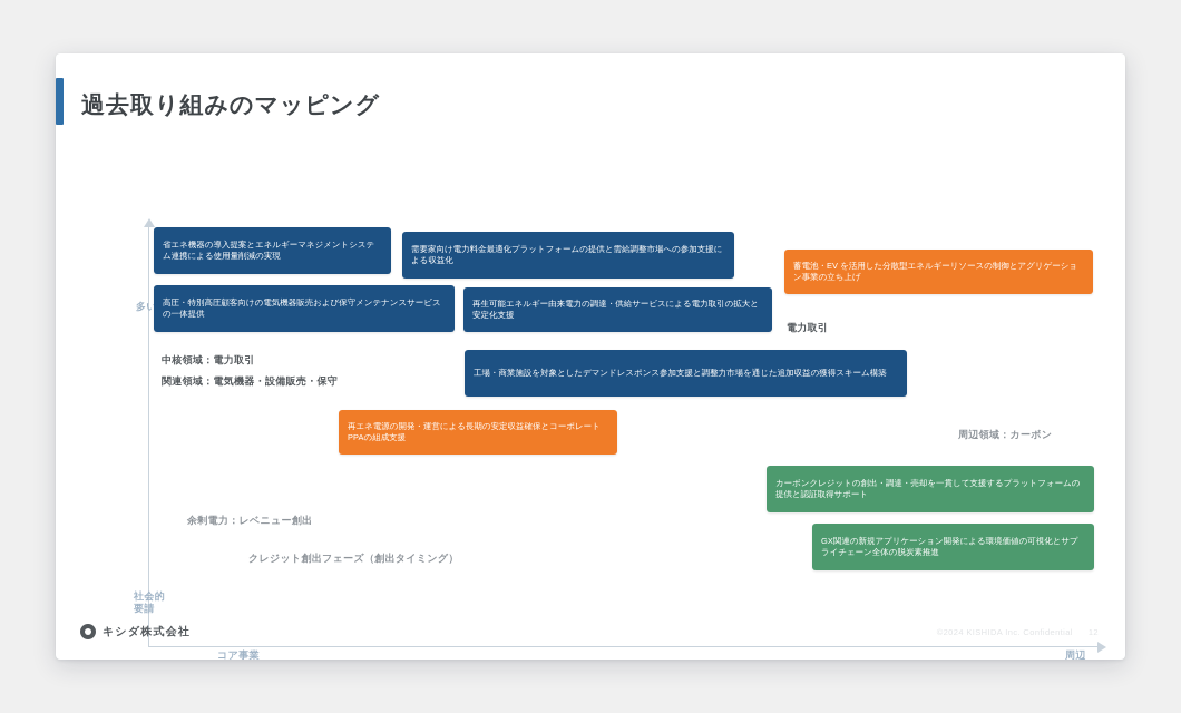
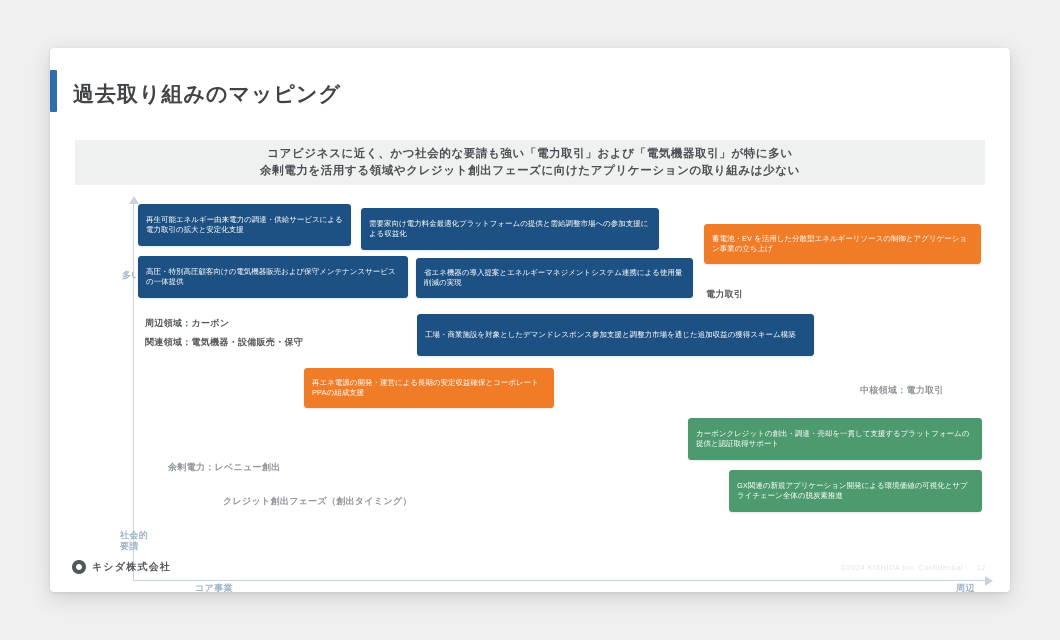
  過去取り組みのマッピング
+ コアビジネスに近く、かつ社会的な要請も強い「電力取引」および「電気機器取引」が特に多い
+ 余剰電力を活用する領域やクレジット創出フェーズに向けたアプリケーションの取り組みは少ない
  多い
  社会的
  要請
  コア事業
  周辺
- 省エネ機器の導入提案とエネルギーマネジメントシステム連携による使用量削減の実現
+ 再生可能エネルギー由来電力の調達・供給サービスによる電力取引の拡大と安定化支援
  需要家向け電力料金最適化プラットフォームの提供と需給調整市場への参加支援による収益化
  蓄電池・EV を活用した分散型エネルギーリソースの制御とアグリゲーション事業の立ち上げ
  高圧・特別高圧顧客向けの電気機器販売および保守メンテナンスサービスの一体提供
- 再生可能エネルギー由来電力の調達・供給サービスによる電力取引の拡大と安定化支援
+ 省エネ機器の導入提案とエネルギーマネジメントシステム連携による使用量削減の実現
  工場・商業施設を対象としたデマンドレスポンス参加支援と調整力市場を通じた追加収益の獲得スキーム構築
  再エネ電源の開発・運営による長期の安定収益確保とコーポレートPPAの組成支援
  カーボンクレジットの創出・調達・売却を一貫して支援するプラットフォームの提供と認証取得サポート
  GX関連の新規アプリケーション開発による環境価値の可視化とサプライチェーン全体の脱炭素推進
  電力取引
- 中核領域：電力取引
+ 周辺領域：カーボン
  関連領域：電気機器・設備販売・保守
- 周辺領域：カーボン
+ 中核領域：電力取引
  余剰電力：レベニュー創出
  クレジット創出フェーズ（創出タイミング）
  キシダ株式会社
  ©2024 KISHIDA Inc. Confidential
  12
